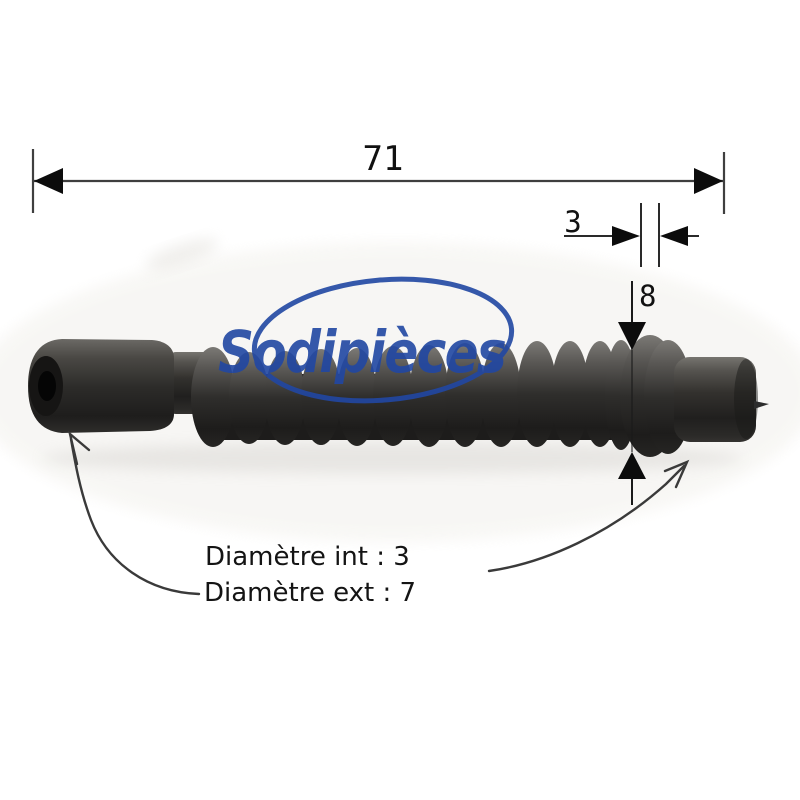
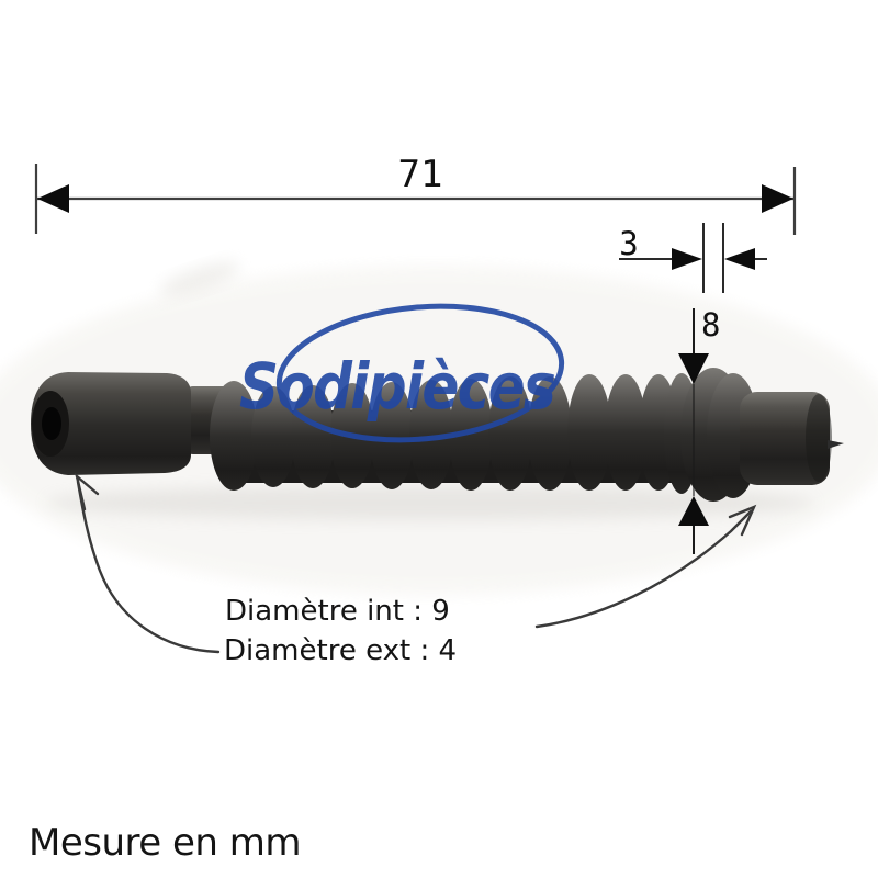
  Sodipièces
  71
  3
  8
- Diamètre int : 3
+ Diamètre int : 9
- Diamètre ext : 7
+ Diamètre ext : 4
+ Mesure en mm
